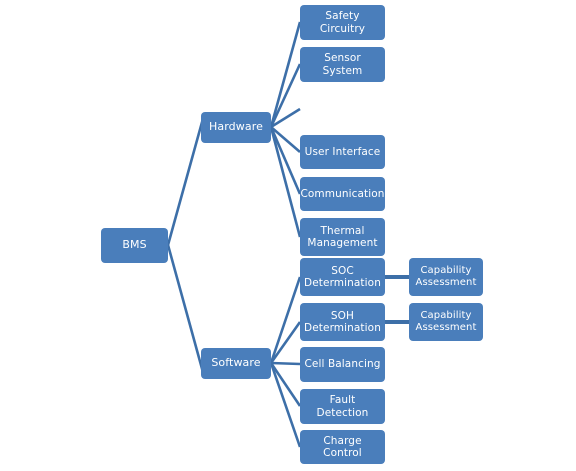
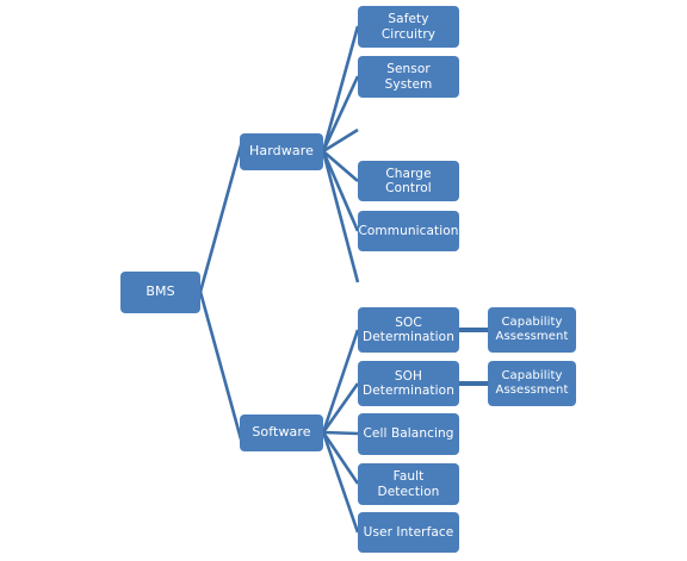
  BMS
  Hardware
  Software
  Safety Circuitry
  Sensor System
- User Interface
+ Charge Control
  Communication
- Thermal
- Management
  SOC
  Determination
  SOH
  Determination
  Cell Balancing
  Fault Detection
- Charge Control
+ User Interface
  Capability
  Assessment
  Capability
  Assessment
